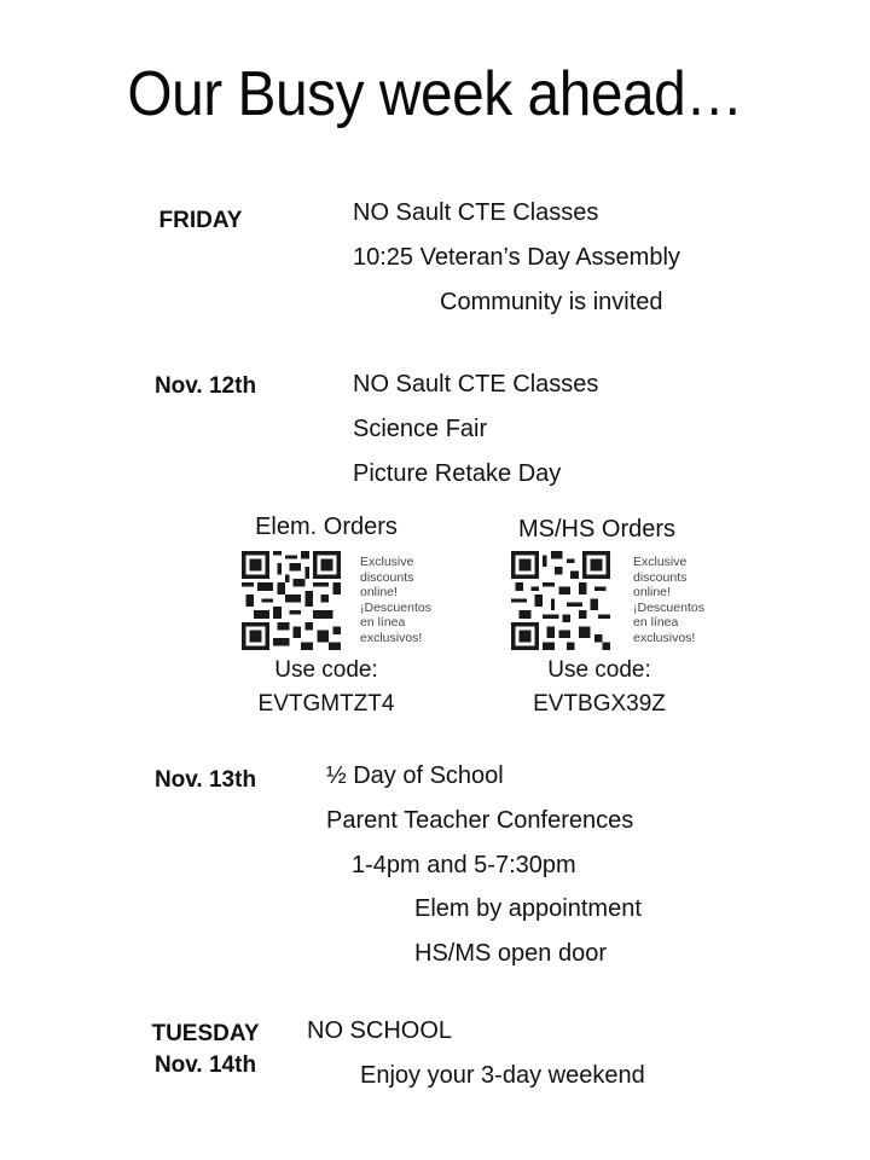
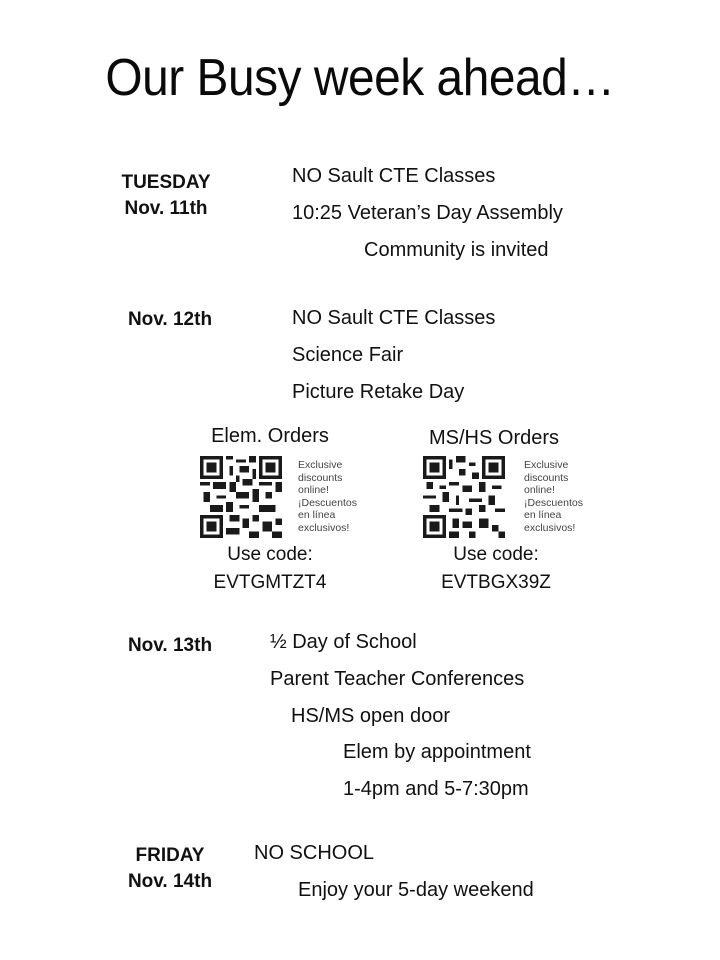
  Our Busy week ahead…
- FRIDAY
+ TUESDAY
+ Nov. 11th
  NO Sault CTE Classes
  10:25 Veteran’s Day Assembly
  Community is invited
  Nov. 12th
  NO Sault CTE Classes
  Science Fair
  Picture Retake Day
  Elem. Orders
  Exclusive discounts online! ¡Descuentos en línea exclusivos!
  Use code:
  EVTGMTZT4
  MS/HS Orders
  Exclusive discounts online! ¡Descuentos en línea exclusivos!
  Use code:
  EVTBGX39Z
  Nov. 13th
  ½ Day of School
  Parent Teacher Conferences
- 1-4pm and 5-7:30pm
+ HS/MS open door
  Elem by appointment
- HS/MS open door
+ 1-4pm and 5-7:30pm
- TUESDAY
+ FRIDAY
  Nov. 14th
  NO SCHOOL
- Enjoy your 3-day weekend
+ Enjoy your 5-day weekend
